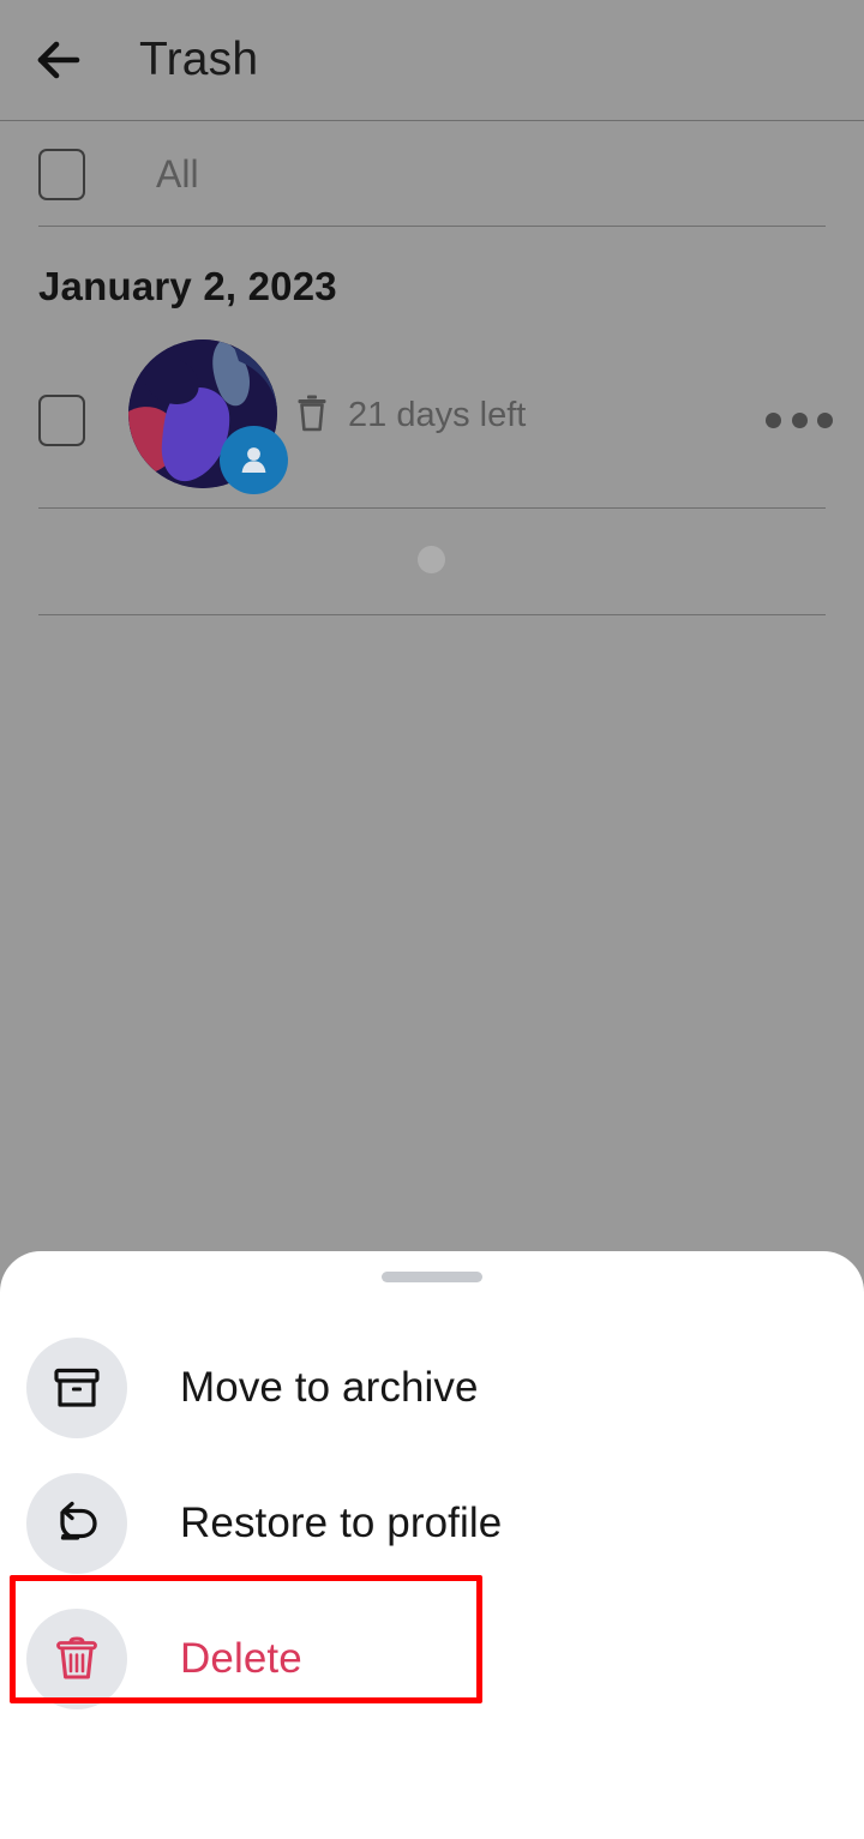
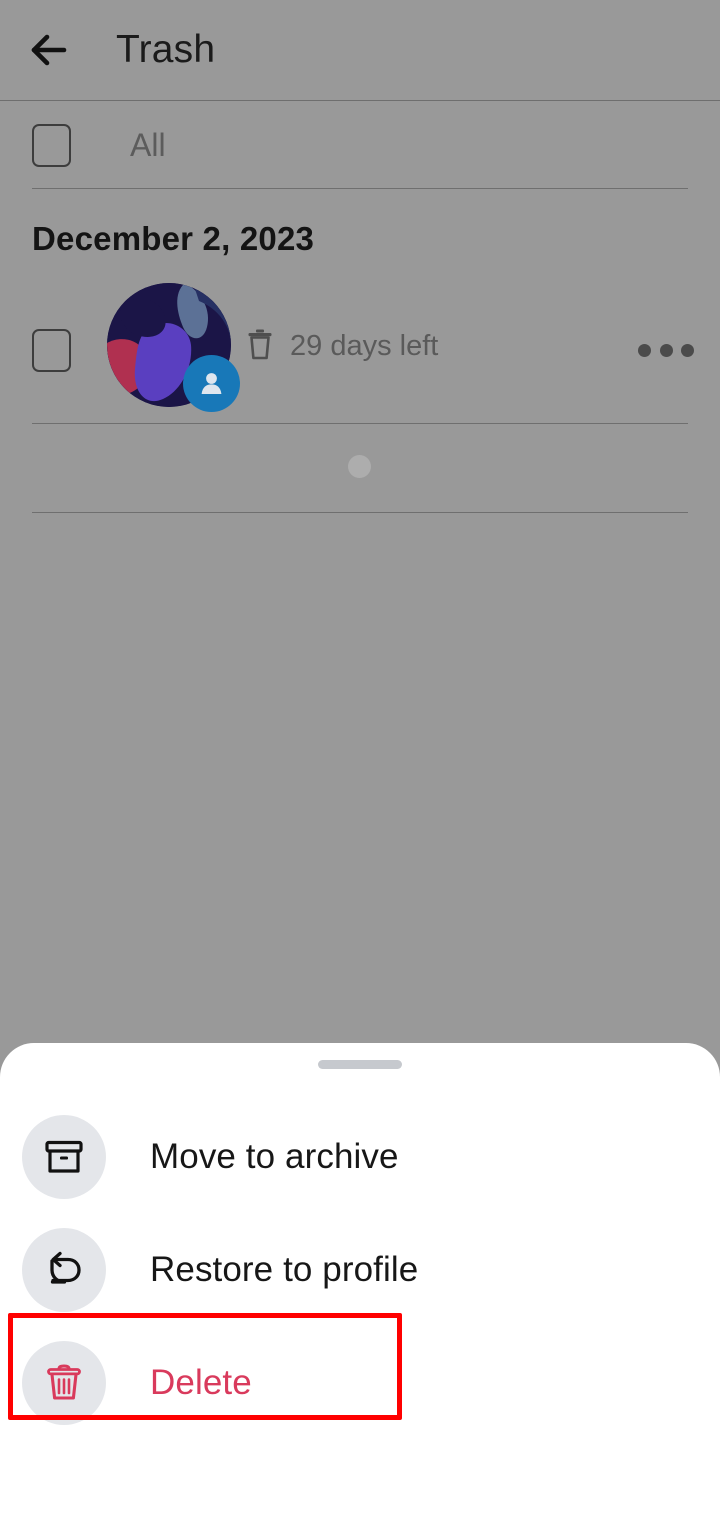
  Trash
  All
- January 2, 2023
+ December 2, 2023
- 21 days left
+ 29 days left
  Move to archive
  Restore to profile
  Delete
